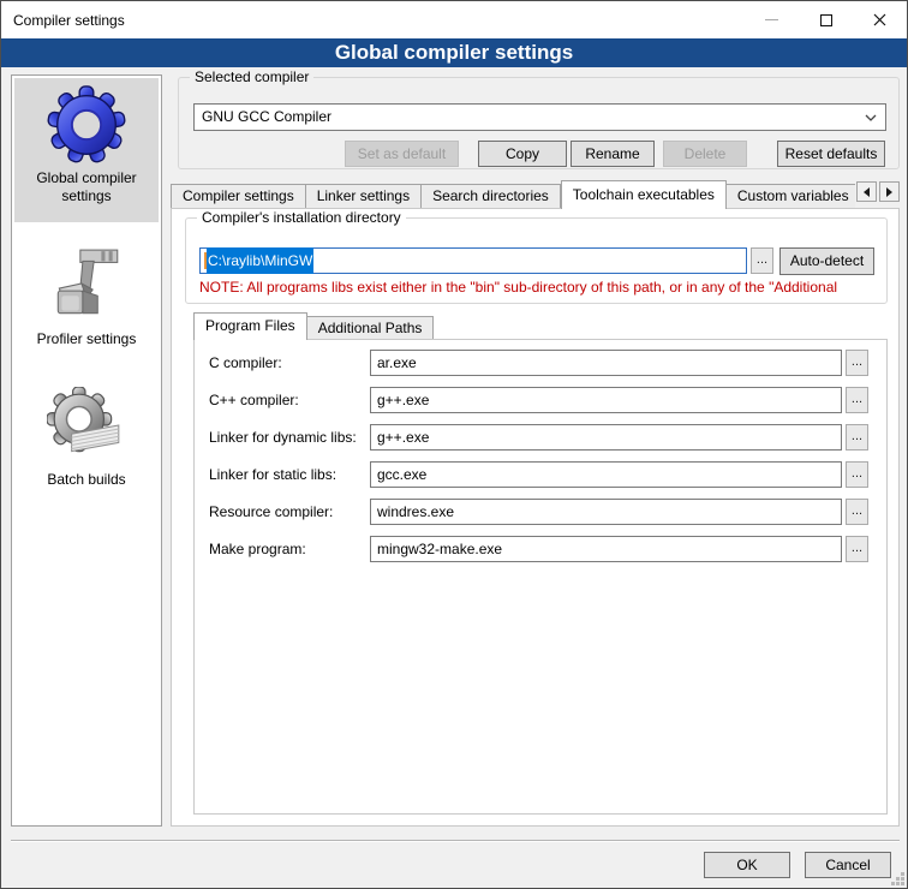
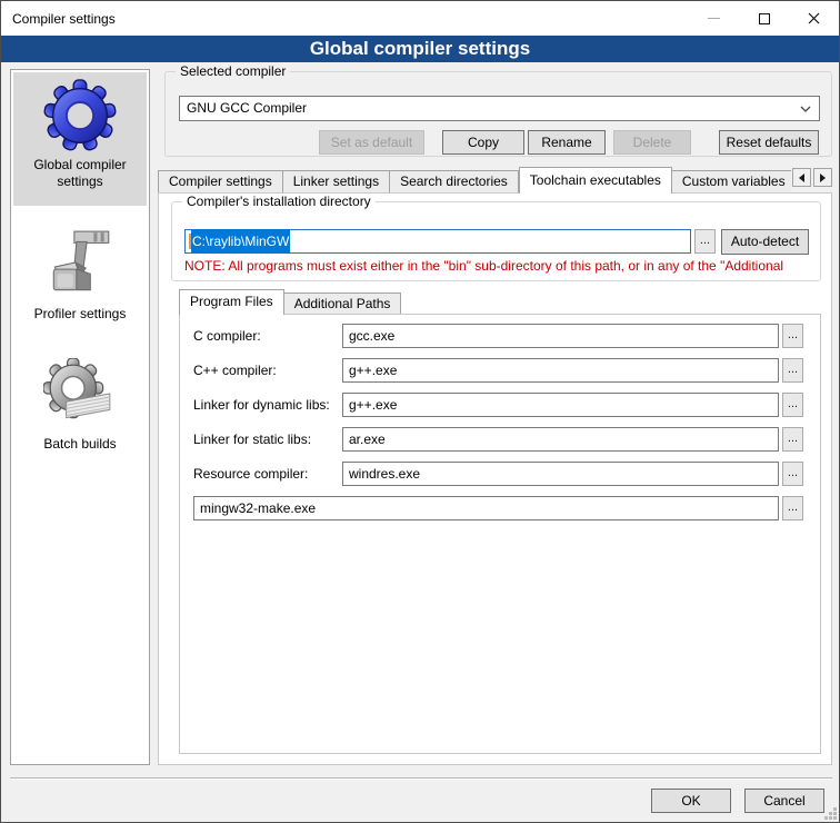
  Compiler settings
  Global compiler settings
  Global compiler settings
  Profiler settings
  Batch builds
  Selected compiler
  GNU GCC Compiler
  Set as default
  Copy
  Rename
  Delete
  Reset defaults
  Compiler settings
  Linker settings
  Search directories
  Toolchain executables
  Custom variables
  Compiler's installation directory
  C:\raylib\MinGW
  ...
  Auto-detect
- NOTE: All programs libs exist either in the "bin" sub-directory of this path, or in any of the "Additional
+ NOTE: All programs must exist either in the "bin" sub-directory of this path, or in any of the "Additional
  Program Files
  Additional Paths
  C compiler:
- ar.exe
+ gcc.exe
  ...
  C++ compiler:
  g++.exe
  ...
  Linker for dynamic libs:
  g++.exe
  ...
  Linker for static libs:
- gcc.exe
+ ar.exe
  ...
  Resource compiler:
  windres.exe
  ...
- Make program:
  mingw32-make.exe
  ...
  OK
  Cancel
